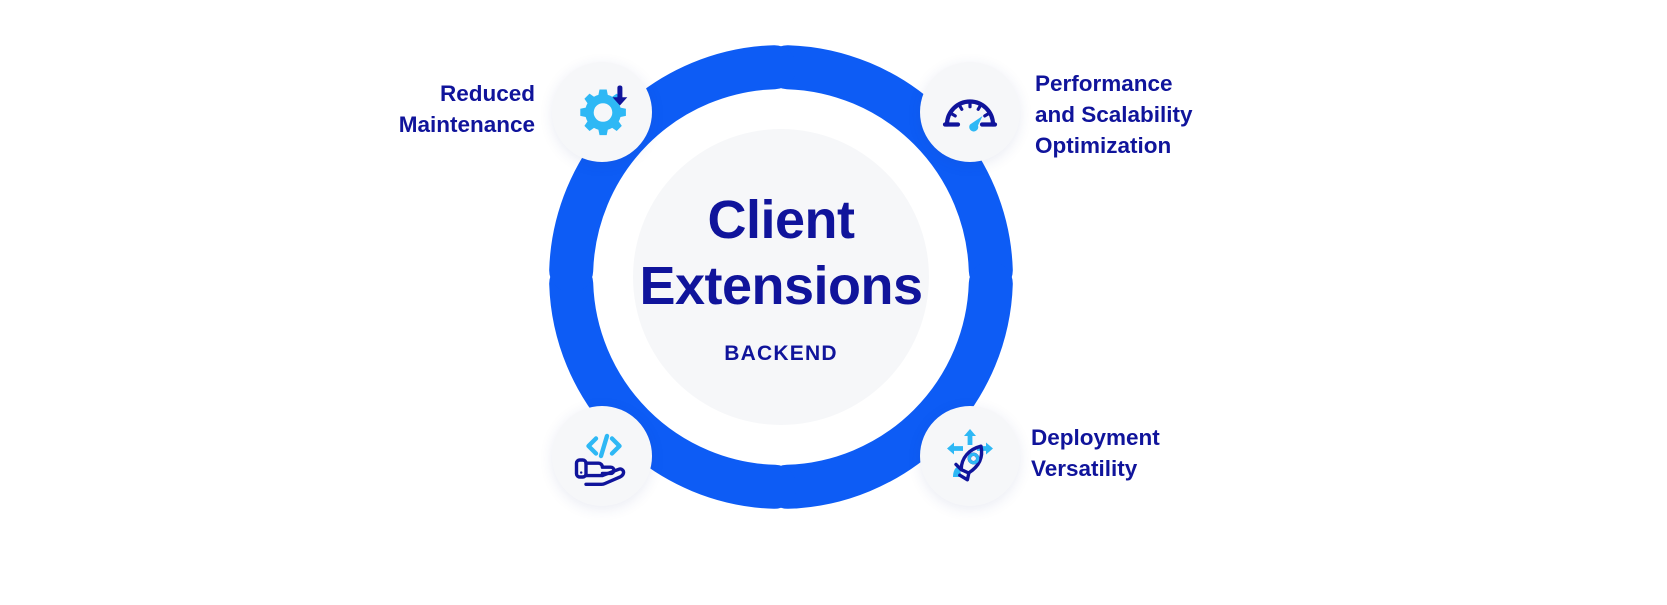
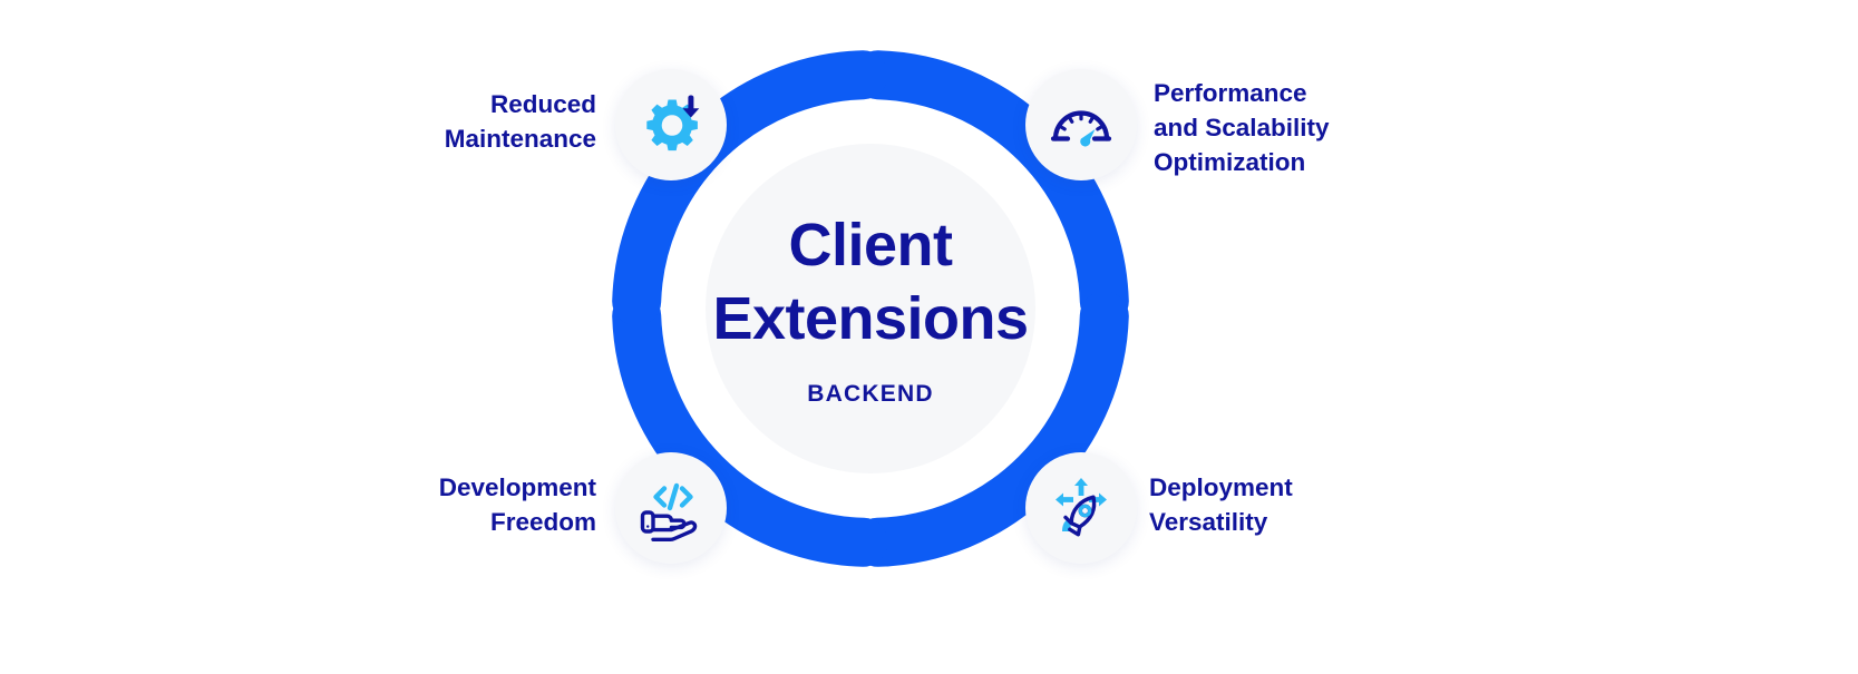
  Client
  Extensions
  BACKEND
  Reduced
  Maintenance
  Performance
  and Scalability
  Optimization
+ Development
+ Freedom
  Deployment
  Versatility
